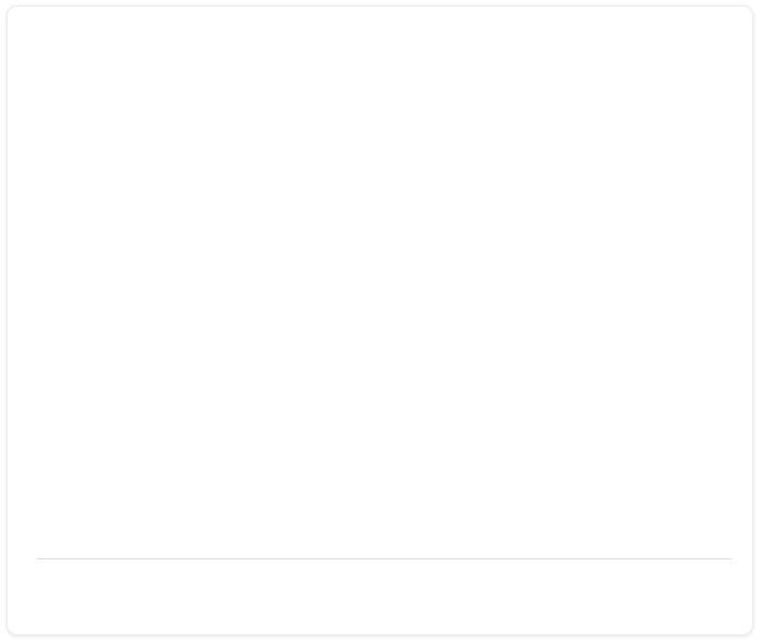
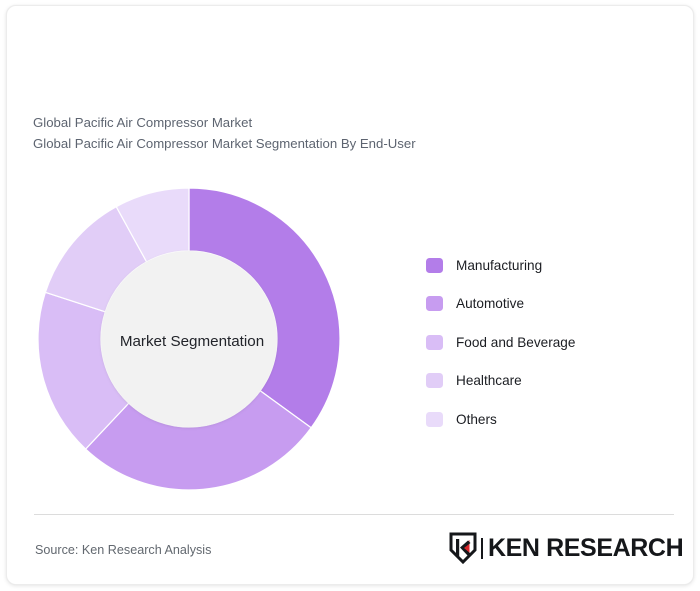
+ Global Pacific Air Compressor Market
+ Global Pacific Air Compressor Market Segmentation By End-User
+ Market Segmentation
+ Manufacturing
+ Automotive
+ Food and Beverage
+ Healthcare
+ Others
+ Source: Ken Research Analysis
+ KEN RESEARCH
